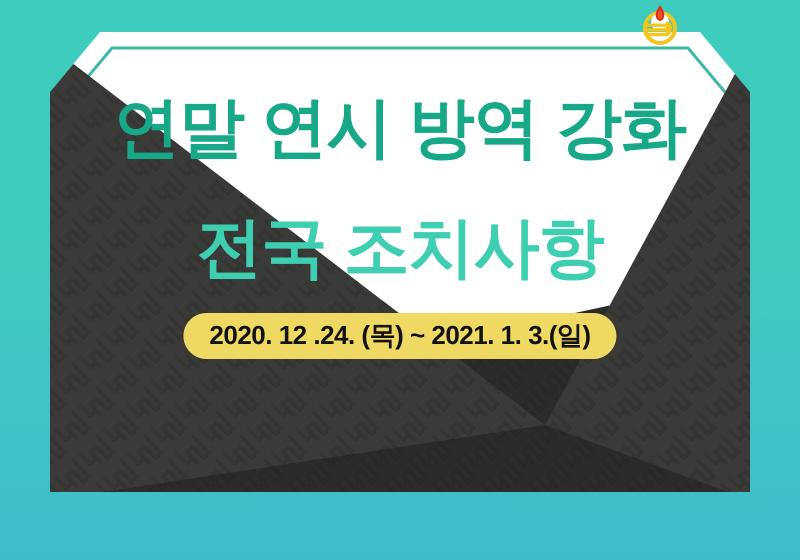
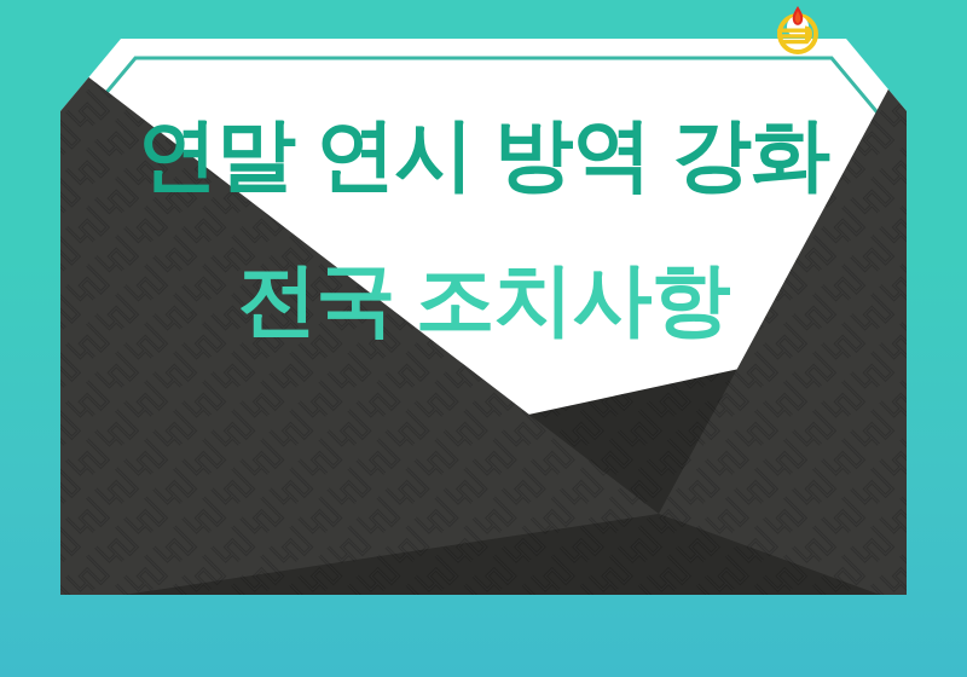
  연말 연시 방역 강화
  전국 조치사항
- 2020. 12 .24. (목) ~ 2021. 1. 3.(일)
